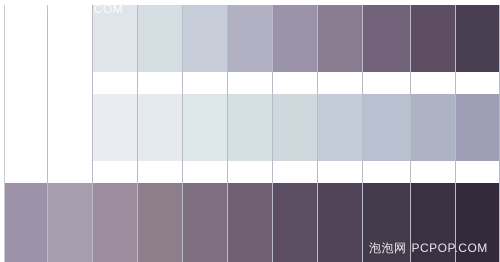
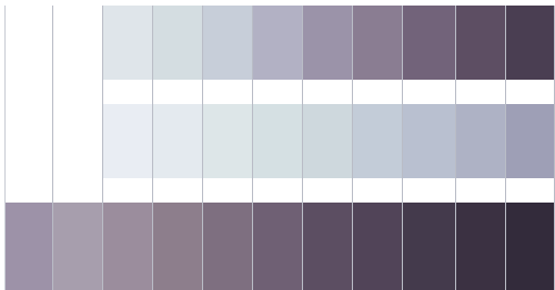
- PCPOP.COM
- 泡泡网 PCPOP.COM
